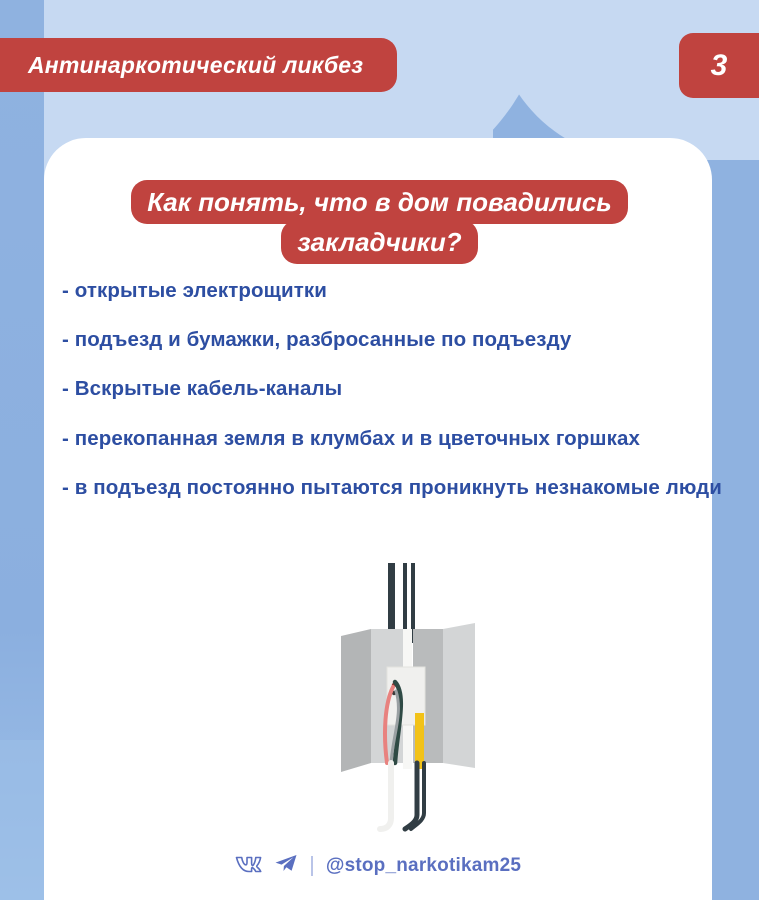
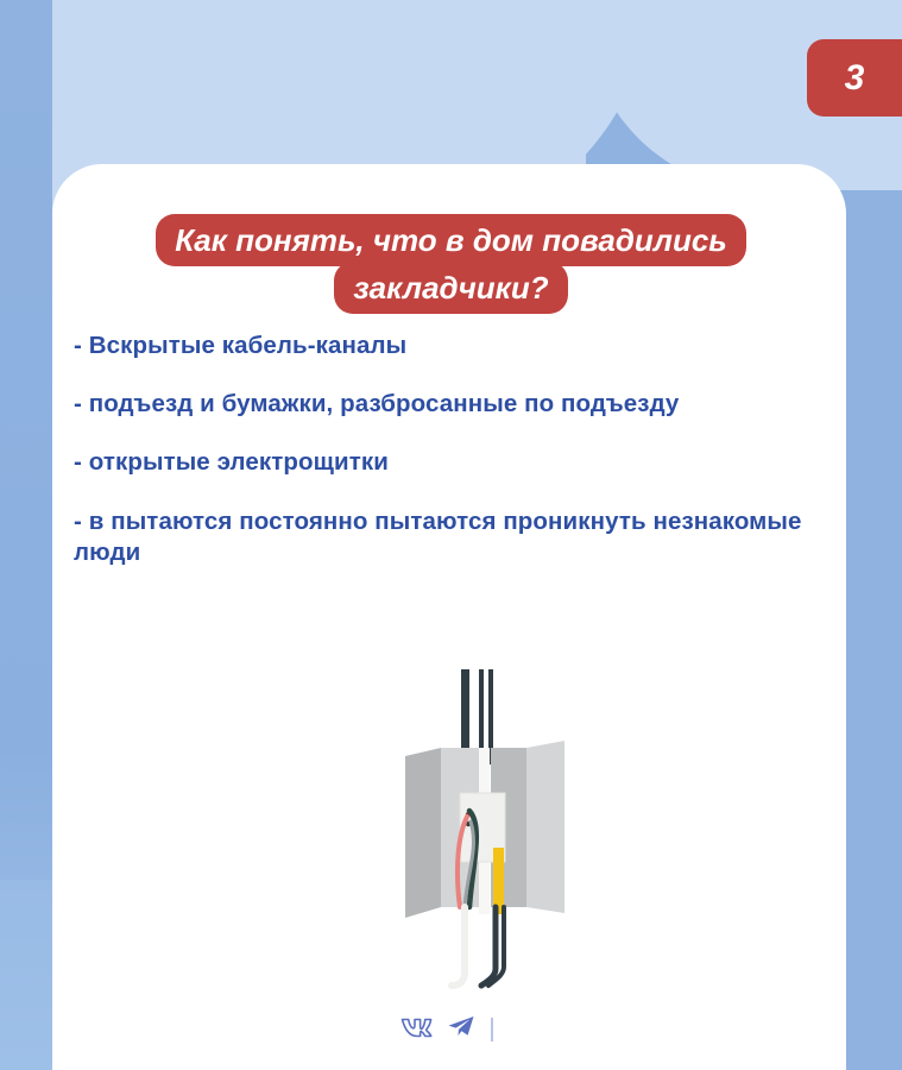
- Антинаркотический ликбез
  3
  Как понять, что в дом повадились
  закладчики?
- - открытые электрощитки
+ - Вскрытые кабель-каналы
  - подъезд и бумажки, разбросанные по подъезду
- - Вскрытые кабель-каналы
+ - открытые электрощитки
- - перекопанная земля в клумбах и в цветочных горшках
- - в подъезд постоянно пытаются проникнуть незнакомые люди
+ - в пытаются постоянно пытаются проникнуть незнакомые люди
- @stop_narkotikam25
